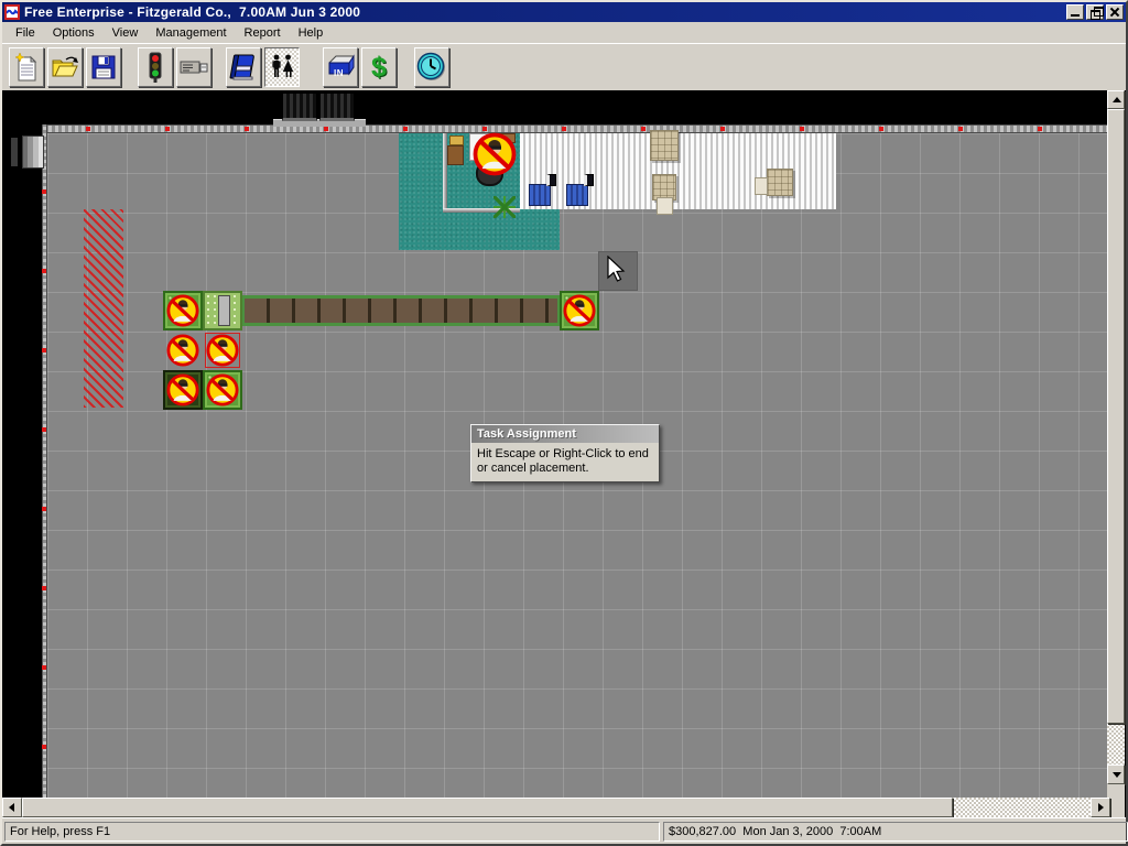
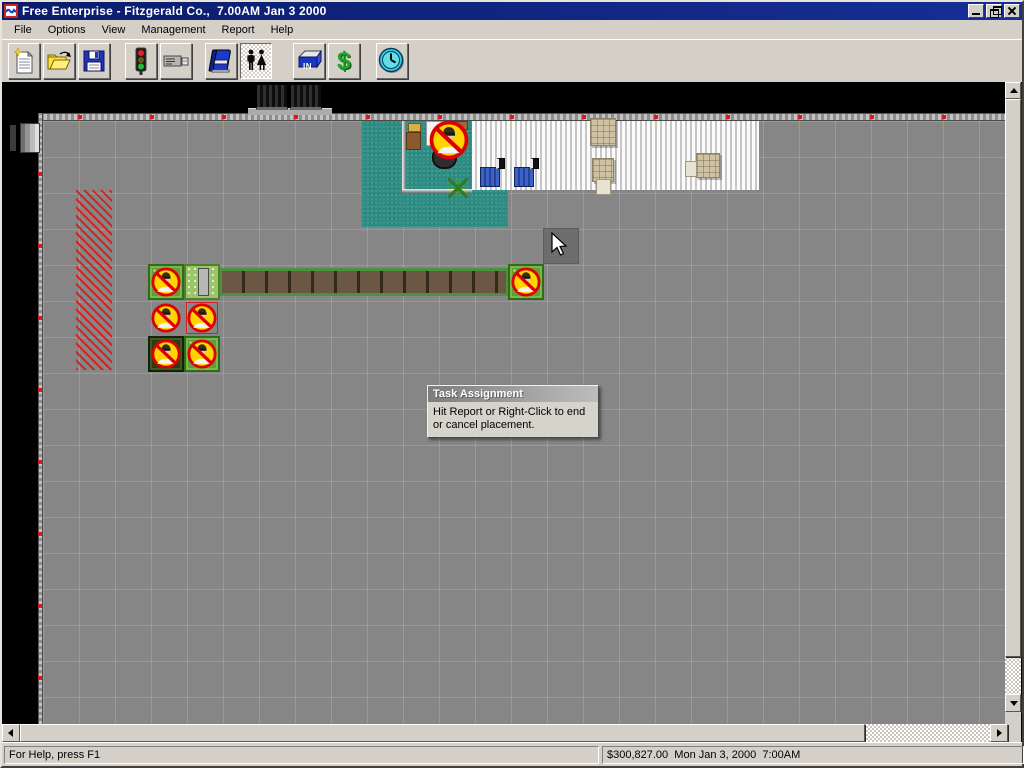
- Free Enterprise - Fitzgerald Co., 7.00AM Jun 3 2000
+ Free Enterprise - Fitzgerald Co., 7.00AM Jan 3 2000
  File
  Options
  View
  Management
  Report
  Help
  IN
  $
  Task Assignment
- Hit Escape or Right-Click to end
+ Hit Report or Right-Click to end
  or cancel placement.
  For Help, press F1
  $300,827.00 Mon Jan 3, 2000 7:00AM
